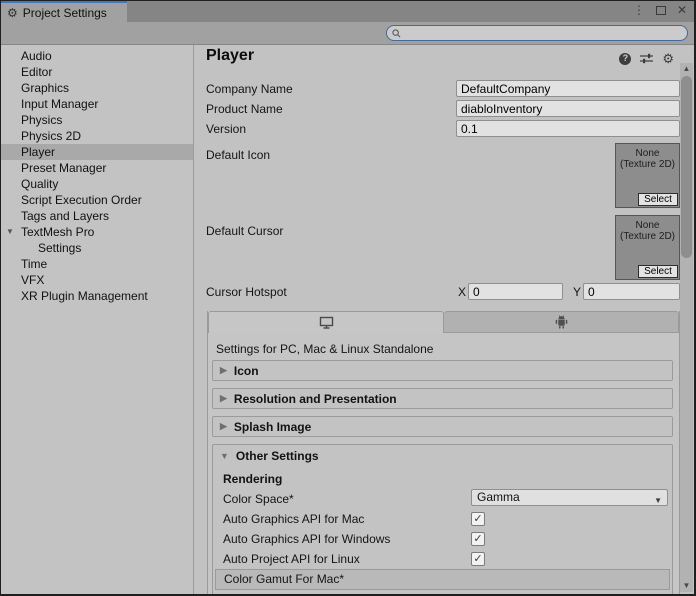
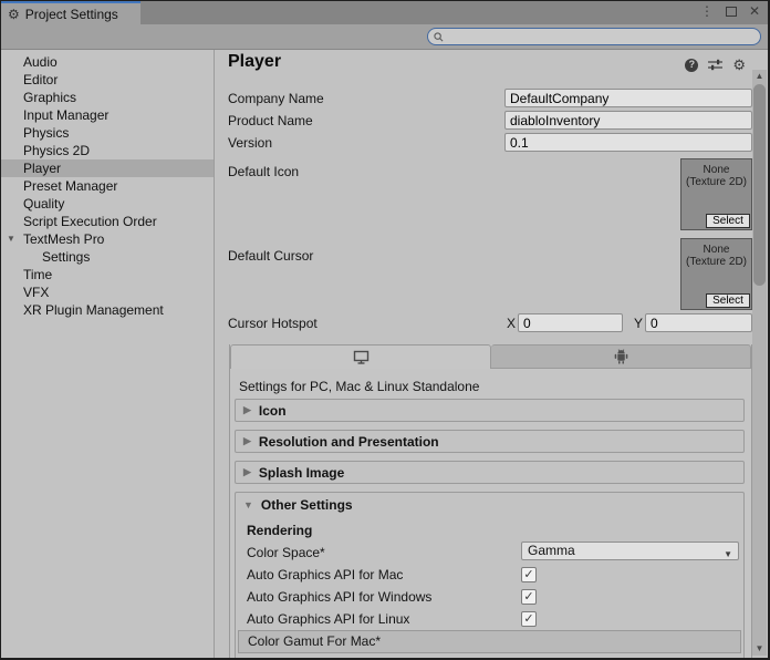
  ⚙
  Project Settings
  ⋮
  ✕
  Audio
  Editor
  Graphics
  Input Manager
  Physics
  Physics 2D
  Player
  Preset Manager
  Quality
  Script Execution Order
- Tags and Layers
  ▼
  TextMesh Pro
  Settings
  Time
  VFX
  XR Plugin Management
  Player
  ?
  ⚙
  Company Name
  DefaultCompany
  Product Name
  diabloInventory
  Version
  0.1
  Default Icon
  None
  (Texture 2D)
  Select
  Default Cursor
  None
  (Texture 2D)
  Select
  Cursor Hotspot
  X
  0
  Y
  0
  Settings for PC, Mac & Linux Standalone
  ▶
  Icon
  ▶
  Resolution and Presentation
  ▶
  Splash Image
  ▼
  Other Settings
  Rendering
  Color Space*
  Gamma
  ▼
  Auto Graphics API for Mac
  ✓
  Auto Graphics API for Windows
  ✓
- Auto Project API for Linux
+ Auto Graphics API for Linux
  ✓
  Color Gamut For Mac*
  ▲
  ▼
